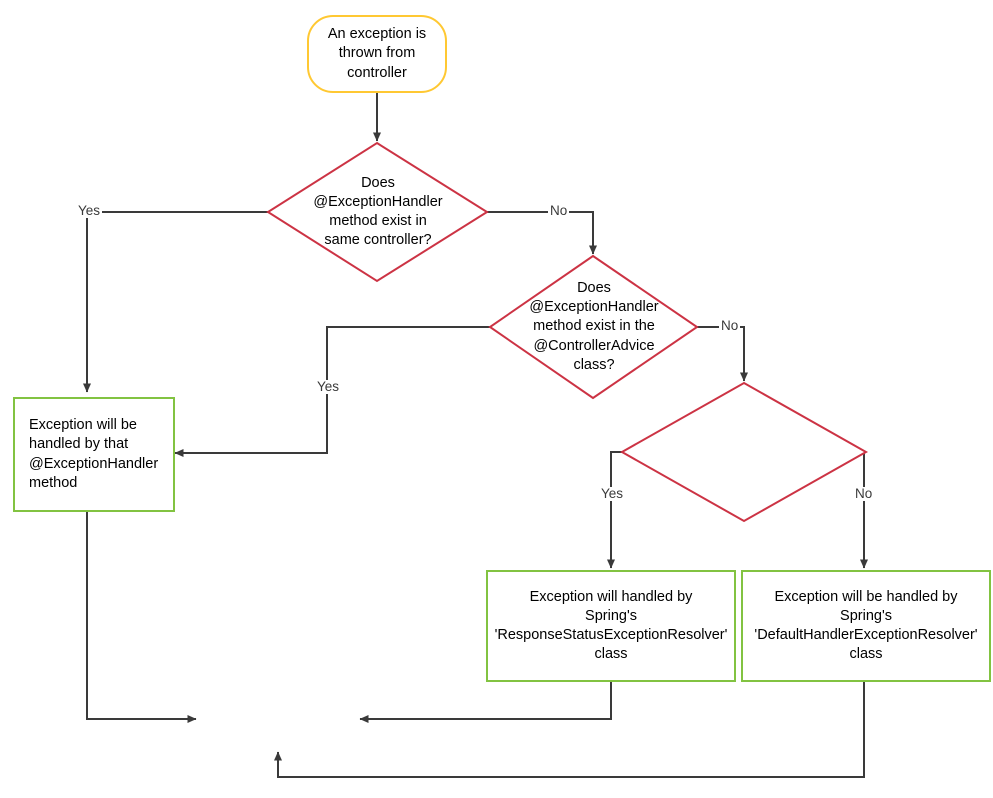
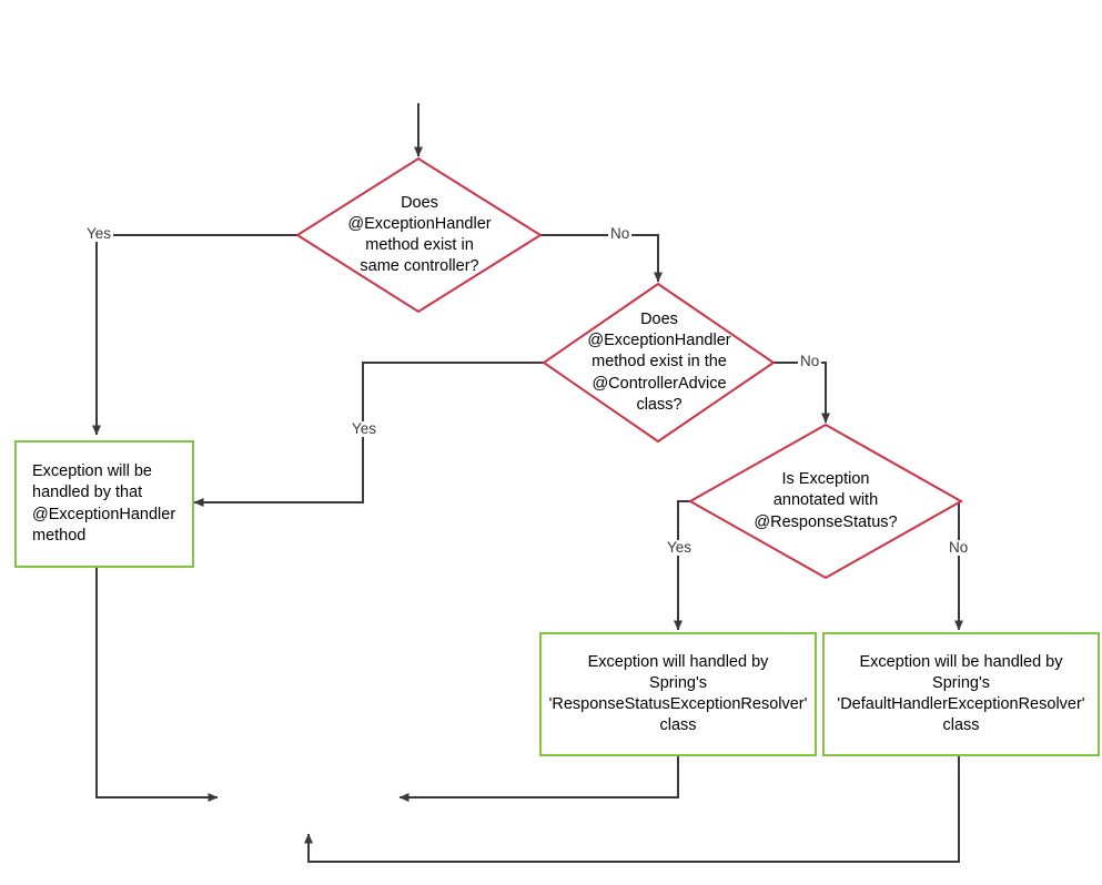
- An exception is
- thrown from
- controller
  Does
  @ExceptionHandler
  method exist in
  same controller?
  Does
  @ExceptionHandler
  method exist in the
  @ControllerAdvice
  class?
+ Is Exception
+ annotated with
+ @ResponseStatus?
  Exception will be
  handled by that
  @ExceptionHandler
  method
  Exception will handled by
  Spring's
  'ResponseStatusExceptionResolver'
  class
  Exception will be handled by
  Spring's
  'DefaultHandlerExceptionResolver'
  class
  Yes
  No
  Yes
  No
  Yes
  No
